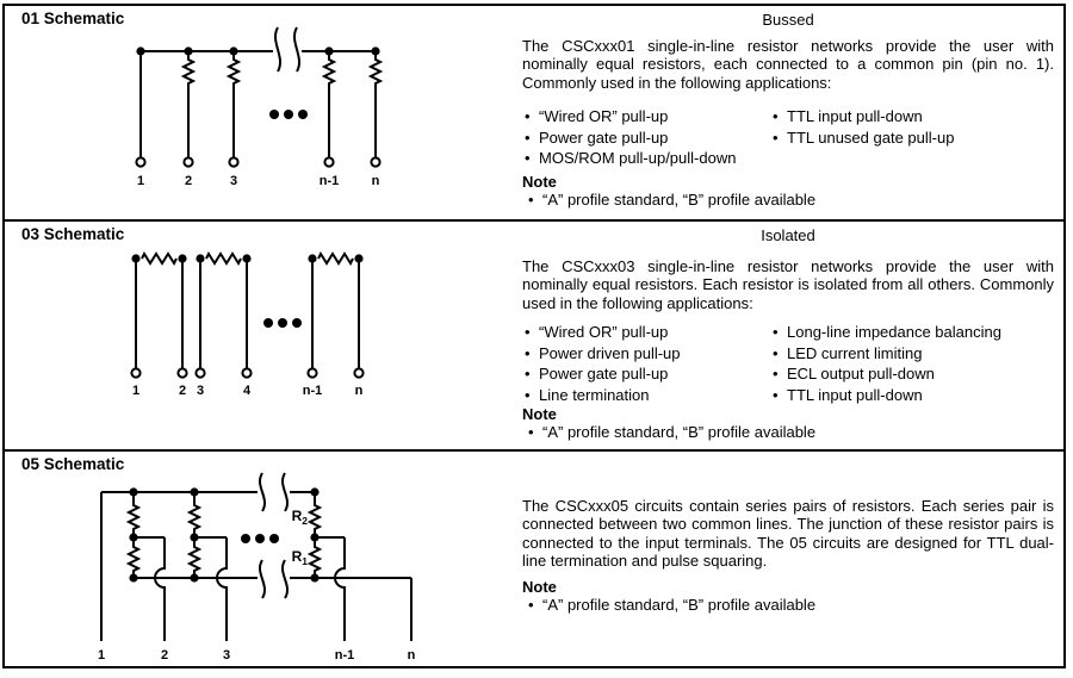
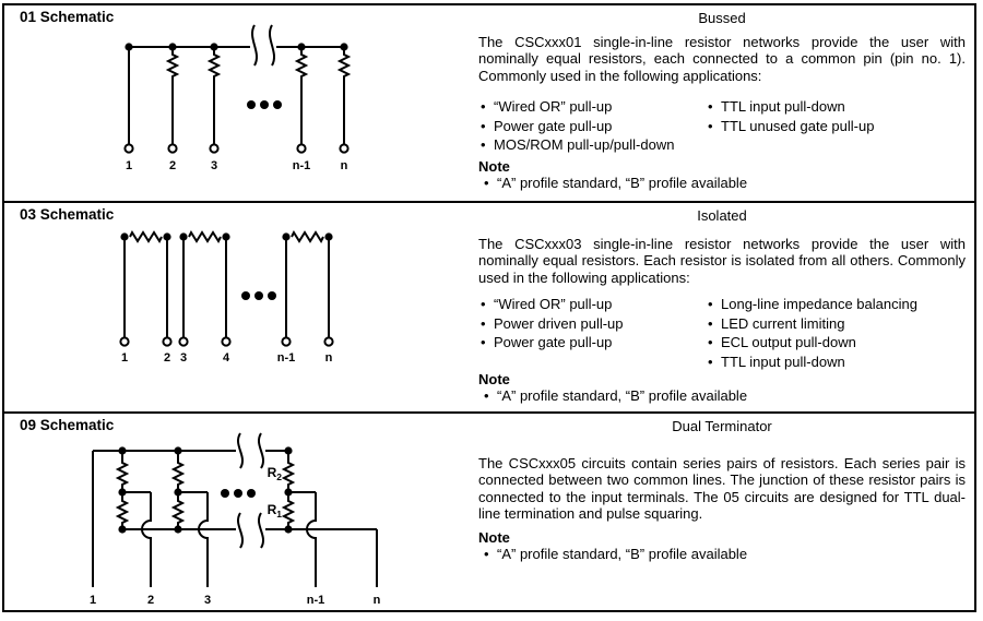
  01 Schematic
  Bussed
  1
  2
  3
  n-1
  n
  The CSCxxx01 single-in-line resistor networks provide the user with nominally equal resistors, each connected to a common pin (pin no. 1). Commonly used in the following applications:
  “Wired OR” pull-up
  Power gate pull-up
  MOS/ROM pull-up/pull-down
  TTL input pull-down
  TTL unused gate pull-up
  Note
  “A” profile standard, “B” profile available
  03 Schematic
  Isolated
  1
  2
  3
  4
  n-1
  n
  The CSCxxx03 single-in-line resistor networks provide the user with nominally equal resistors. Each resistor is isolated from all others. Commonly used in the following applications:
  “Wired OR” pull-up
  Power driven pull-up
  Power gate pull-up
- Line termination
  Long-line impedance balancing
  LED current limiting
  ECL output pull-down
  TTL input pull-down
  Note
  “A” profile standard, “B” profile available
- 05 Schematic
+ 09 Schematic
+ Dual Terminator
  R2
  R1
  1
  2
  3
  n-1
  n
  The CSCxxx05 circuits contain series pairs of resistors. Each series pair is connected between two common lines. The junction of these resistor pairs is connected to the input terminals. The 05 circuits are designed for TTL dual-line termination and pulse squaring.
  Note
  “A” profile standard, “B” profile available
